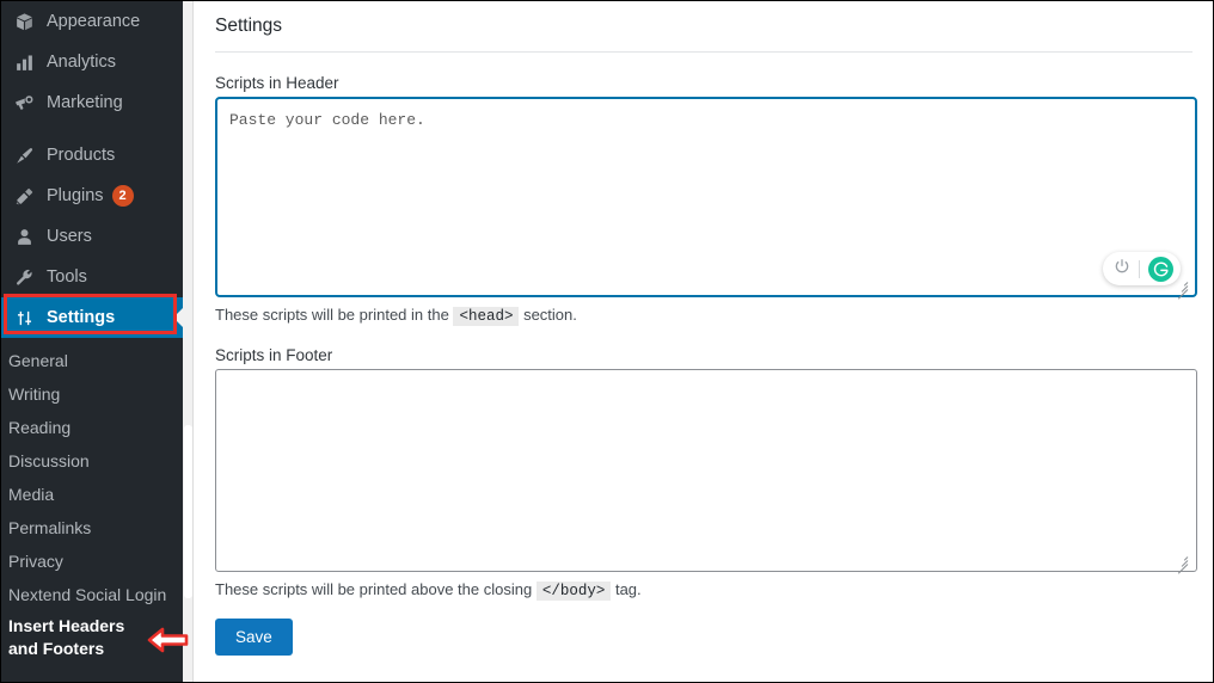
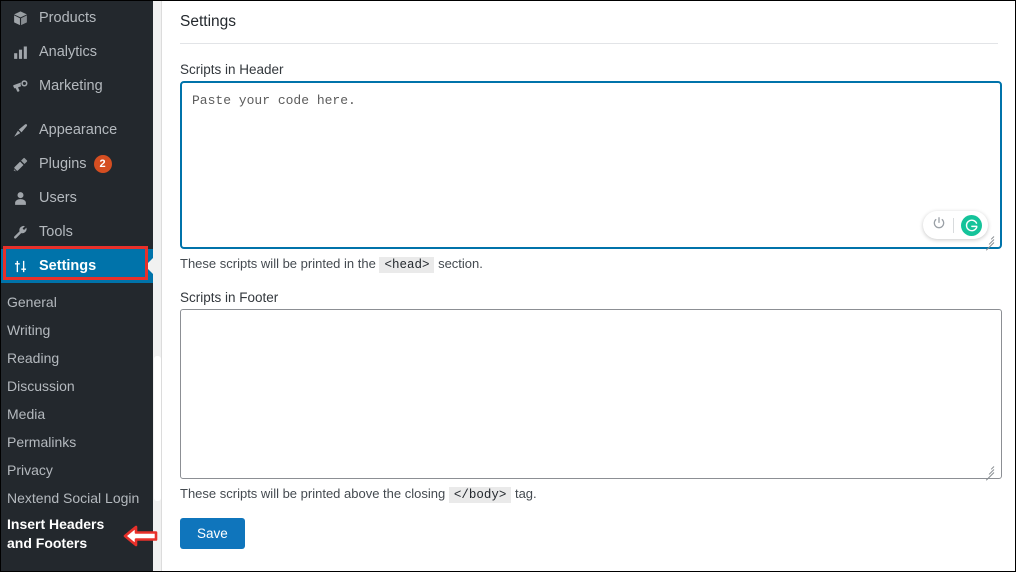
- Appearance
+ Products
  Analytics
  Marketing
- Products
+ Appearance
  Plugins
  2
  Users
  Tools
  Settings
  General
  Writing
  Reading
  Discussion
  Media
  Permalinks
  Privacy
  Nextend Social Login
  Insert Headers and Footers
  Settings
  Scripts in Header
  Paste your code here.
  These scripts will be printed in the <head> section.
  Scripts in Footer
  These scripts will be printed above the closing </body> tag.
  Save
